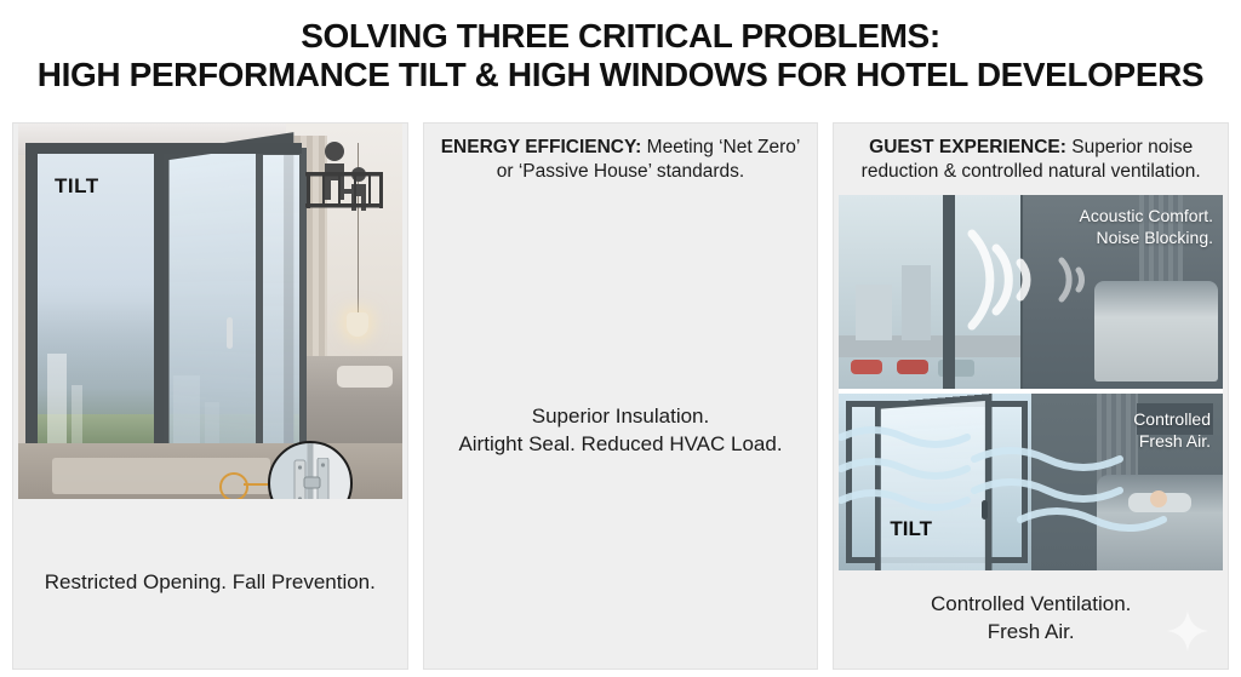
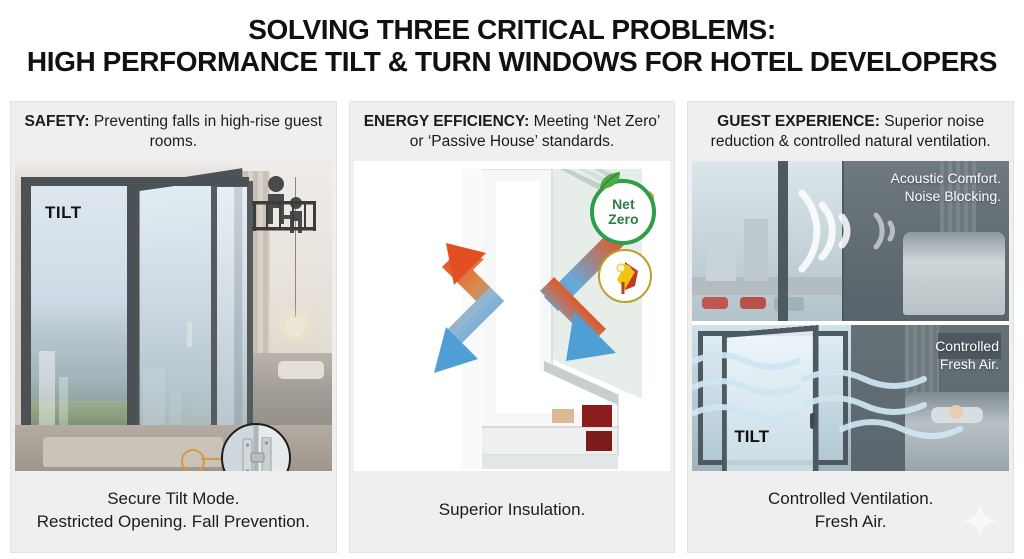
  SOLVING THREE CRITICAL PROBLEMS:
- HIGH PERFORMANCE TILT & HIGH WINDOWS FOR HOTEL DEVELOPERS
+ HIGH PERFORMANCE TILT & TURN WINDOWS FOR HOTEL DEVELOPERS
+ SAFETY: Preventing falls in high-rise guest rooms.
  TILT
+ Secure Tilt Mode.
  Restricted Opening. Fall Prevention.
  ENERGY EFFICIENCY: Meeting ‘Net Zero’ or ‘Passive House’ standards.
+ Net
+ Zero
  Superior Insulation.
- Airtight Seal. Reduced HVAC Load.
  GUEST EXPERIENCE: Superior noise reduction & controlled natural ventilation.
  Acoustic Comfort.
  Noise Blocking.
  TILT
  Controlled
  Fresh Air.
  Controlled Ventilation.
  Fresh Air.
